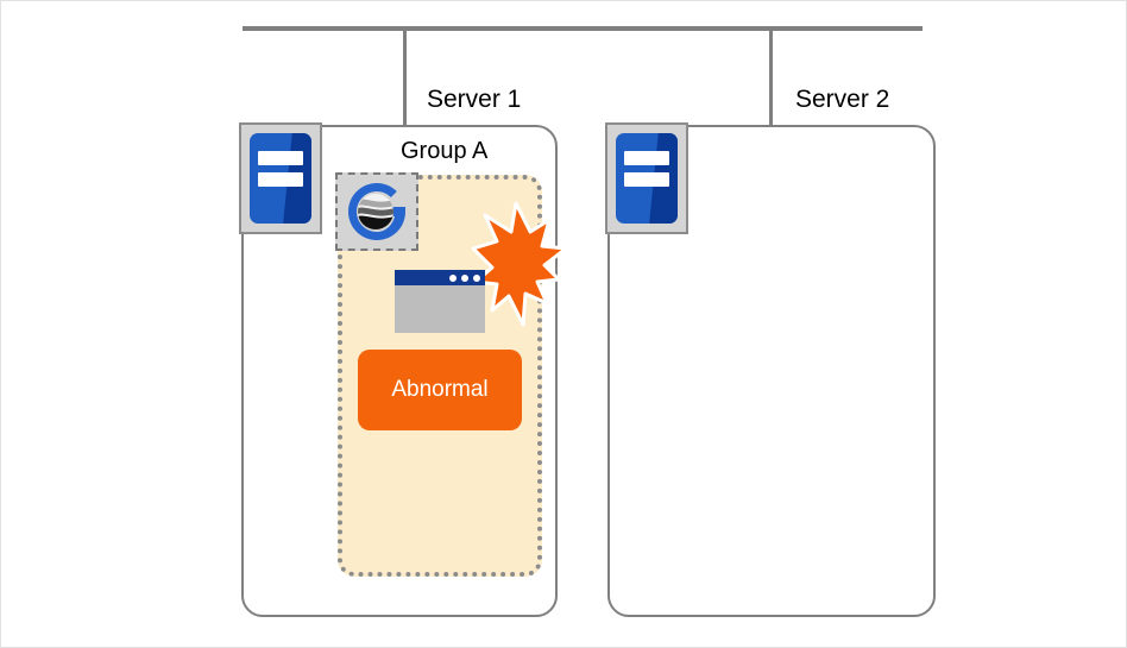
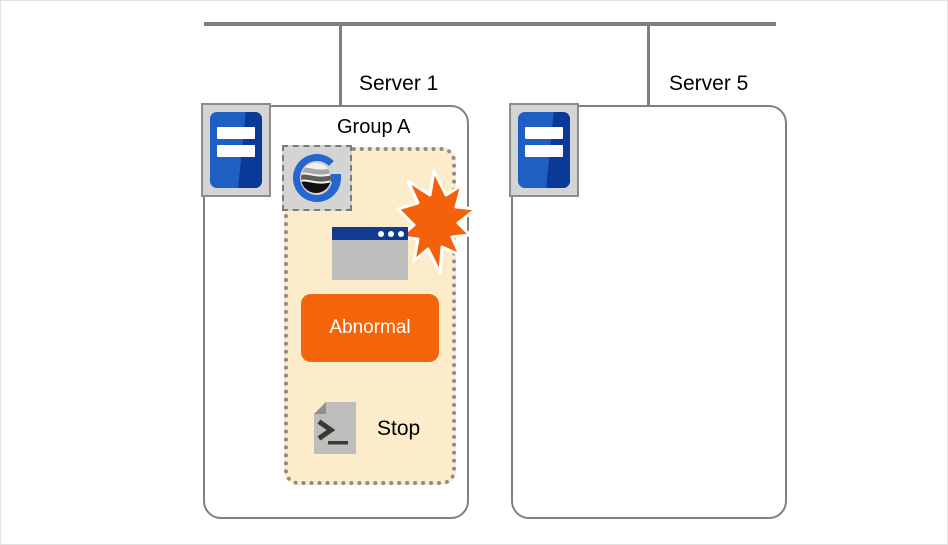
  Server 1
- Server 2
+ Server 5
  Group A
  Abnormal
+ Stop
